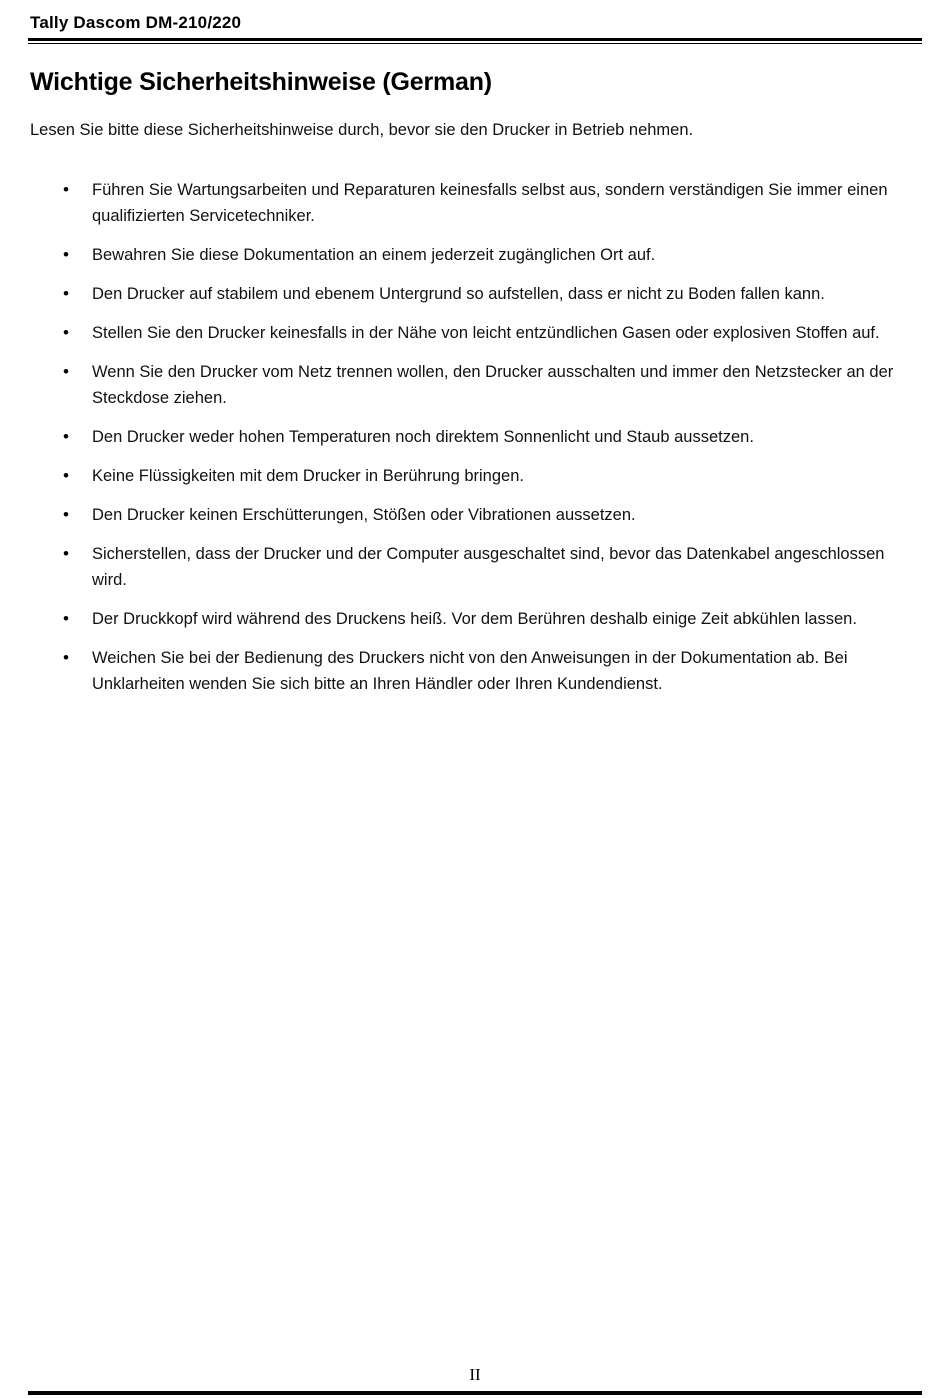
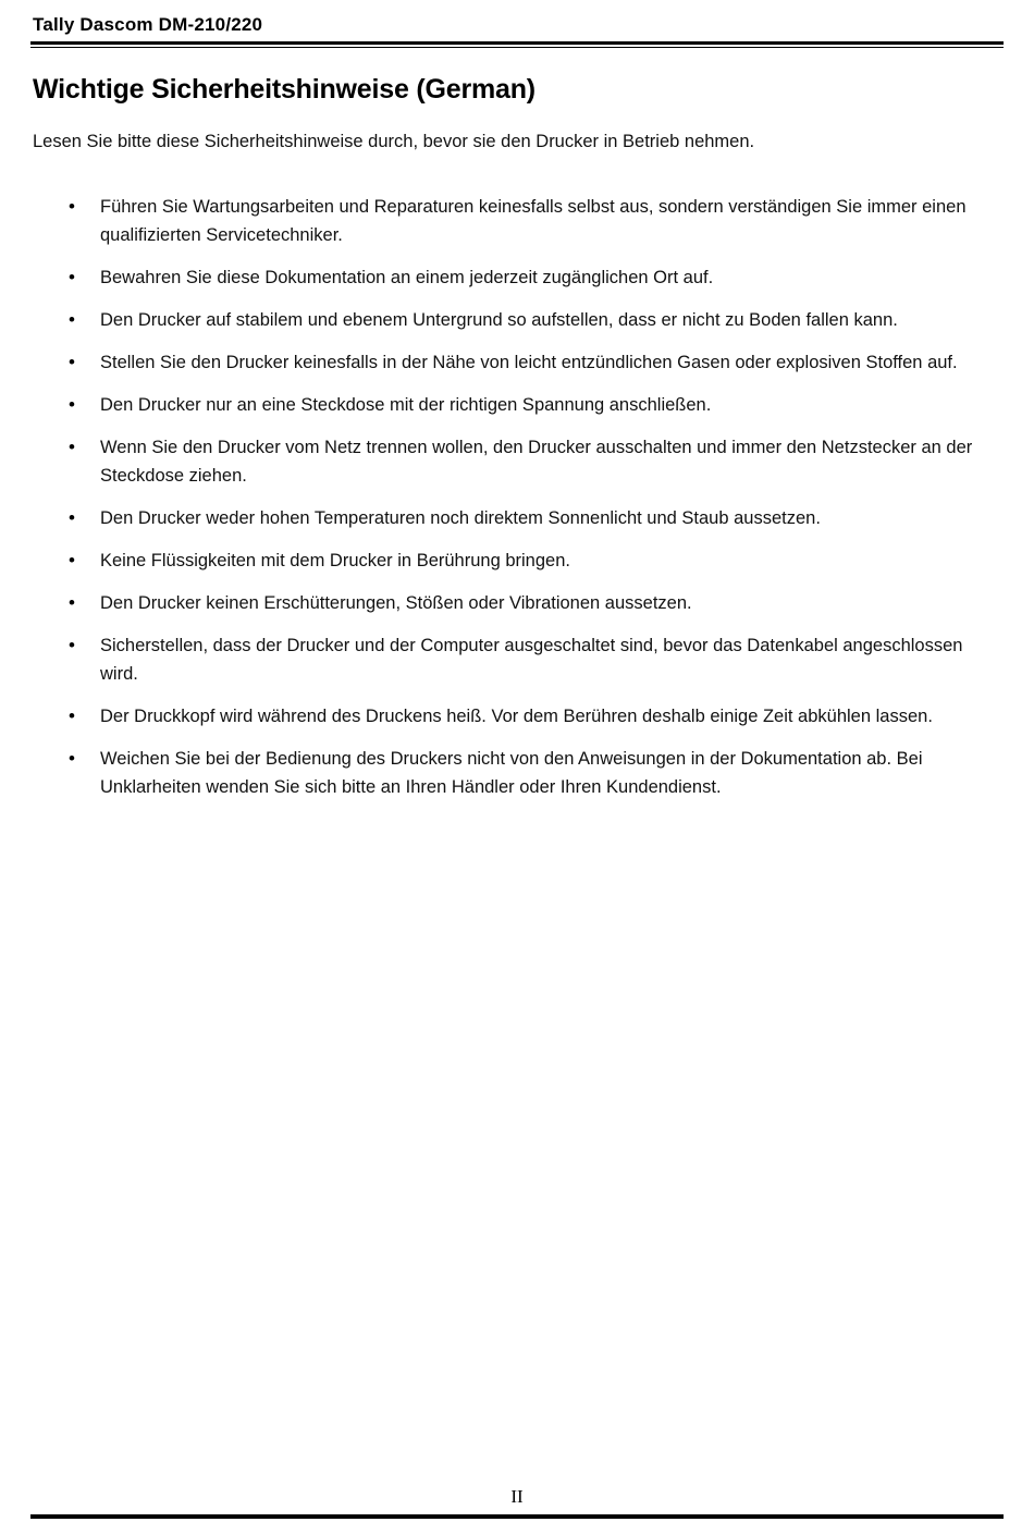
  Tally Dascom DM-210/220
  Wichtige Sicherheitshinweise (German)
  Lesen Sie bitte diese Sicherheitshinweise durch, bevor sie den Drucker in Betrieb nehmen.
  Führen Sie Wartungsarbeiten und Reparaturen keinesfalls selbst aus, sondern verständigen Sie immer einen qualifizierten Servicetechniker.
  Bewahren Sie diese Dokumentation an einem jederzeit zugänglichen Ort auf.
  Den Drucker auf stabilem und ebenem Untergrund so aufstellen, dass er nicht zu Boden fallen kann.
  Stellen Sie den Drucker keinesfalls in der Nähe von leicht entzündlichen Gasen oder explosiven Stoffen auf.
+ Den Drucker nur an eine Steckdose mit der richtigen Spannung anschließen.
  Wenn Sie den Drucker vom Netz trennen wollen, den Drucker ausschalten und immer den Netzstecker an der Steckdose ziehen.
  Den Drucker weder hohen Temperaturen noch direktem Sonnenlicht und Staub aussetzen.
  Keine Flüssigkeiten mit dem Drucker in Berührung bringen.
  Den Drucker keinen Erschütterungen, Stößen oder Vibrationen aussetzen.
  Sicherstellen, dass der Drucker und der Computer ausgeschaltet sind, bevor das Datenkabel angeschlossen wird.
  Der Druckkopf wird während des Druckens heiß. Vor dem Berühren deshalb einige Zeit abkühlen lassen.
  Weichen Sie bei der Bedienung des Druckers nicht von den Anweisungen in der Dokumentation ab. Bei Unklarheiten wenden Sie sich bitte an Ihren Händler oder Ihren Kundendienst.
  II
